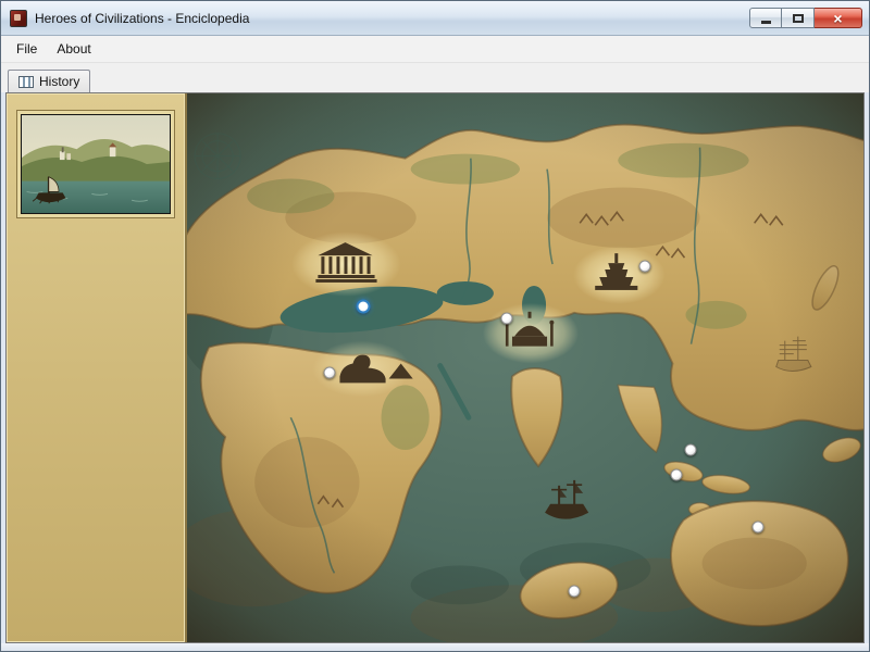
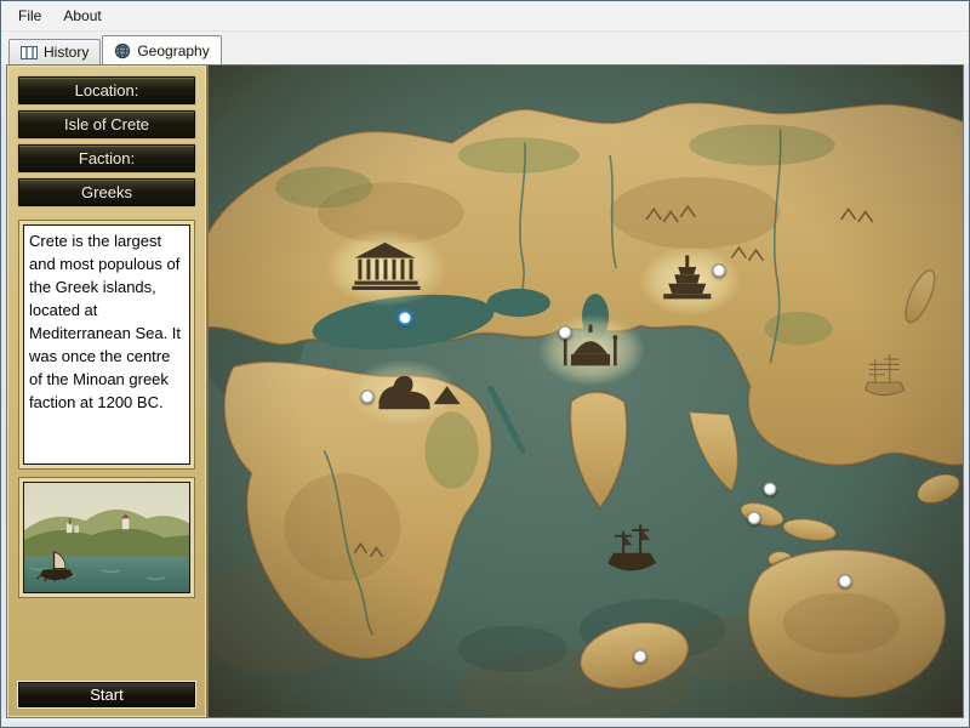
- Heroes of Civilizations - Enciclopedia
- ×
  File
  About
  History
+ Geography
+ Location:
+ Isle of Crete
+ Faction:
+ Greeks
+ Crete is the largest and most populous of the Greek islands, located at Mediterranean Sea. It was once the centre of the Minoan greek faction at 1200 BC.
+ Start
